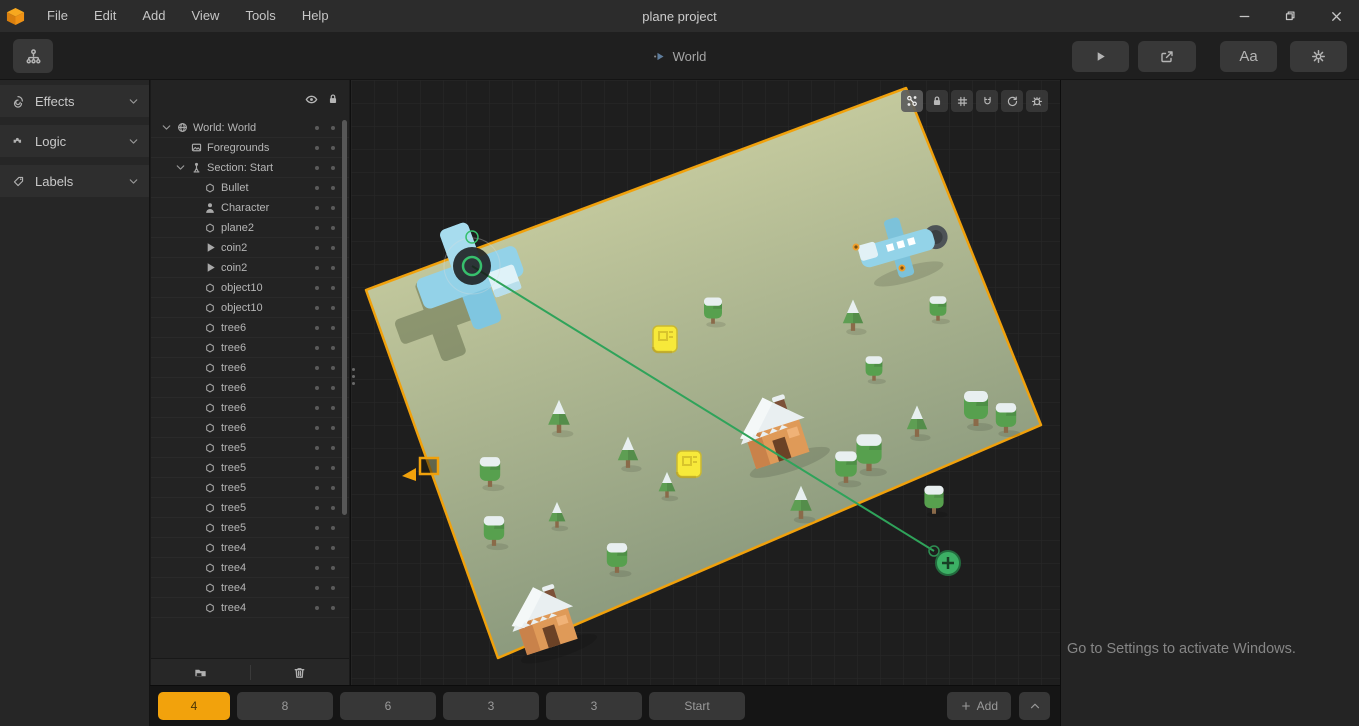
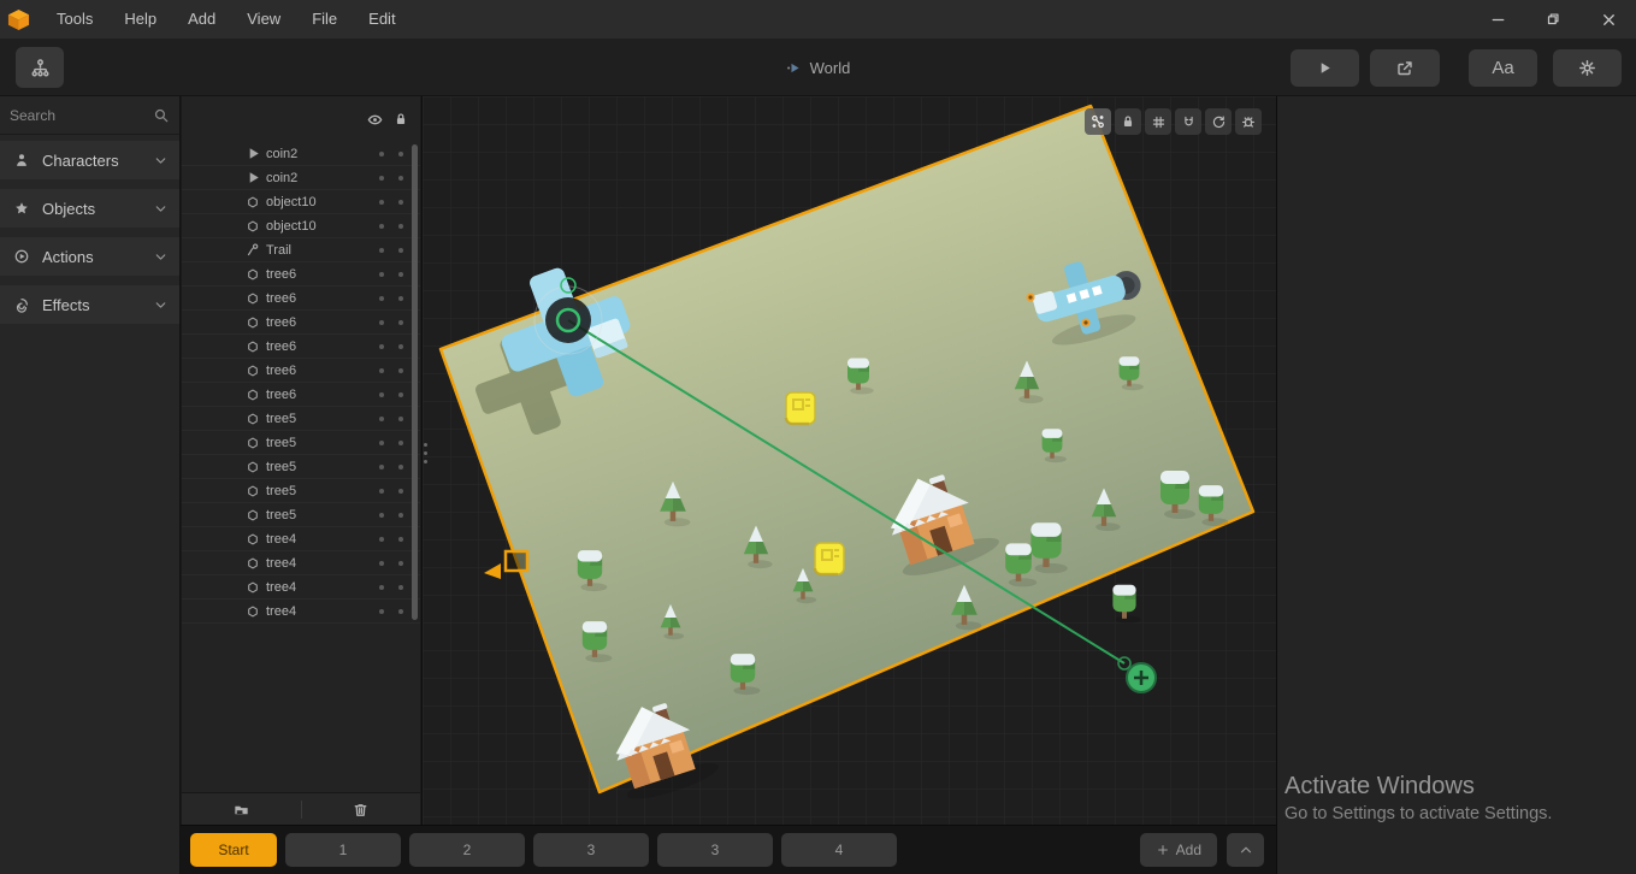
- File
+ Tools
- Edit
+ Help
  Add
  View
- Tools
+ File
- Help
+ Edit
- plane project
  World
  Aa
+ Search
+ Characters
+ Objects
+ Actions
  Effects
- Logic
- Labels
- World: World
- Foregrounds
- Section: Start
- Bullet
- Character
- plane2
  coin2
  coin2
  object10
  object10
+ Trail
  tree6
  tree6
  tree6
  tree6
  tree6
  tree6
  tree5
  tree5
  tree5
  tree5
  tree5
  tree4
  tree4
  tree4
  tree4
+ Activate Windows
- Go to Settings to activate Windows.
+ Go to Settings to activate Settings.
- 4
+ Start
- 8
+ 1
- 6
+ 2
  3
  3
- Start
+ 4
  Add
